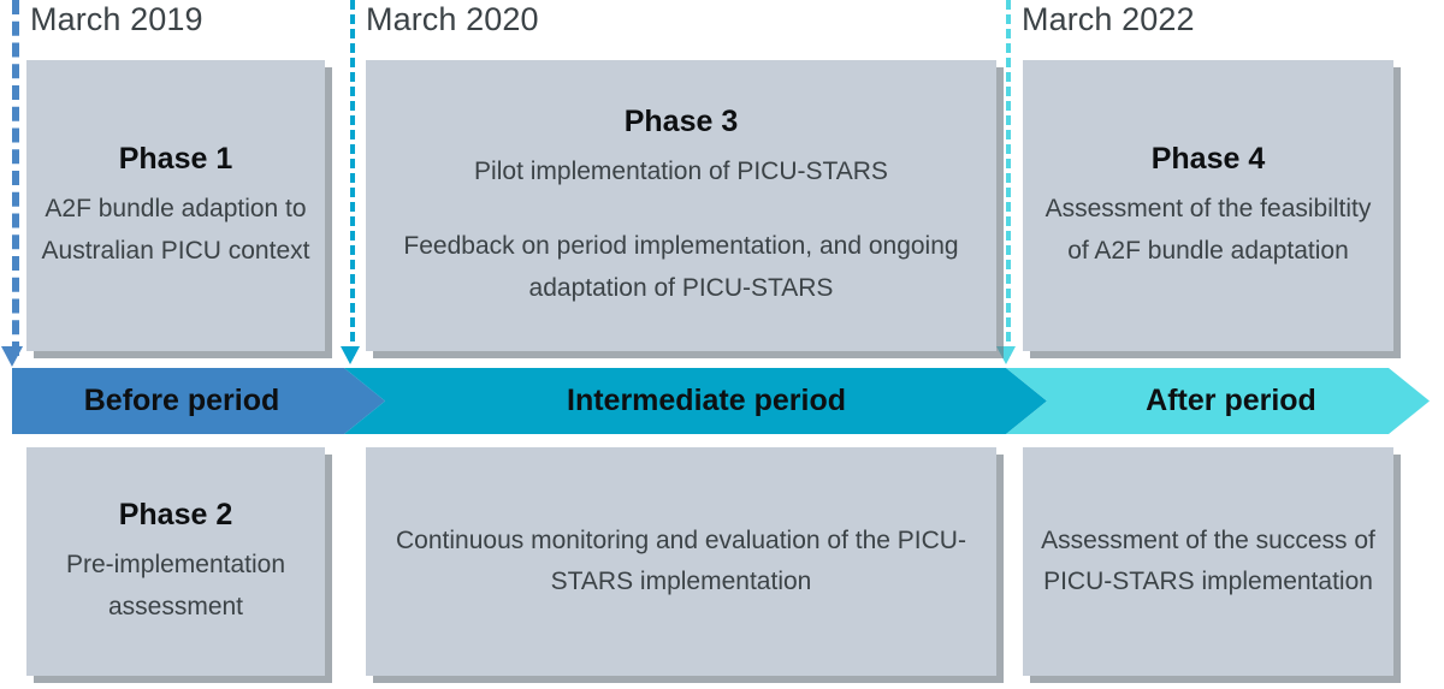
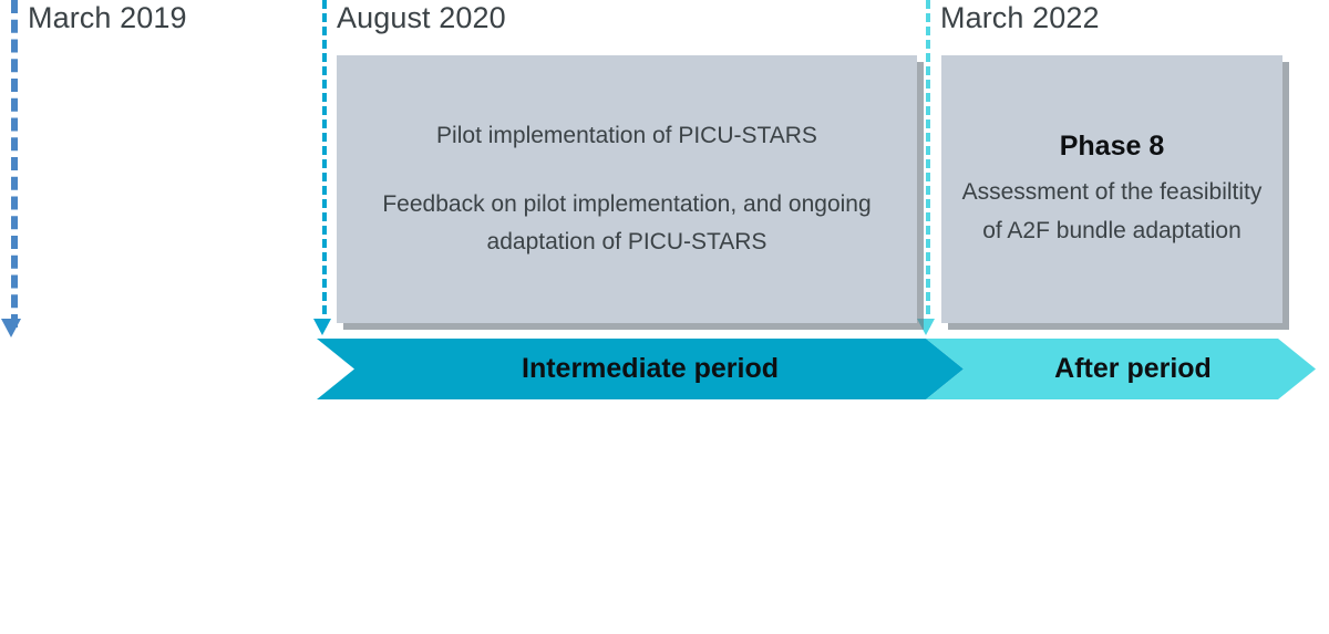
  March 2019
- March 2020
+ August 2020
  March 2022
- Phase 1
- A2F bundle adaption to Australian PICU context
- Phase 3
  Pilot implementation of PICU-STARS
- Feedback on period implementation, and ongoing adaptation of PICU-STARS
+ Feedback on pilot implementation, and ongoing adaptation of PICU-STARS
- Phase 4
+ Phase 8
  Assessment of the feasibiltity of A2F bundle adaptation
- Before period
  Intermediate period
  After period
- Phase 2
- Pre-implementation assessment
- Continuous monitoring and evaluation of the PICU-STARS implementation
- Assessment of the success of PICU-STARS implementation
